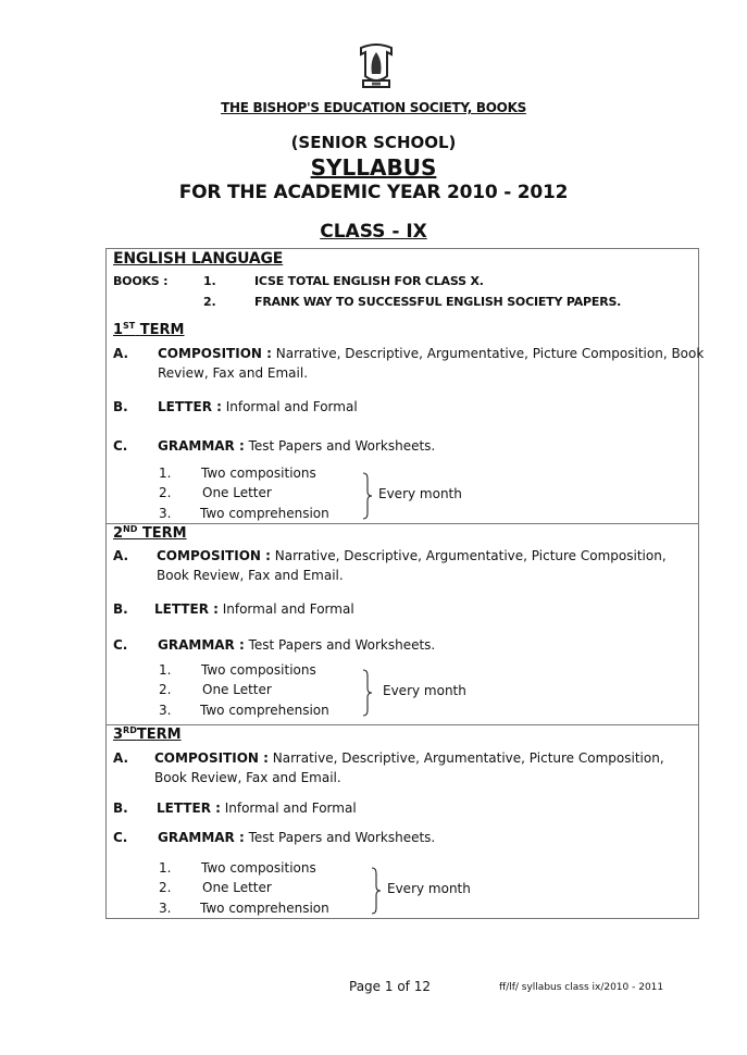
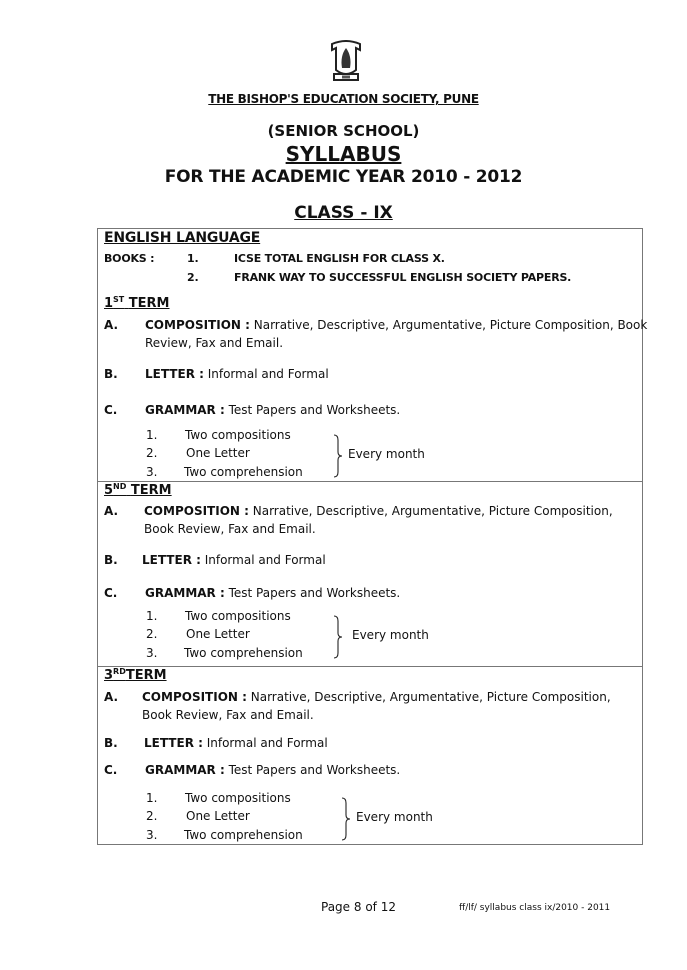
- THE BISHOP'S EDUCATION SOCIETY, BOOKS
+ THE BISHOP'S EDUCATION SOCIETY, PUNE
  (SENIOR SCHOOL)
  SYLLABUS
  FOR THE ACADEMIC YEAR 2010 - 2012
  CLASS - IX
  ENGLISH LANGUAGE
  BOOKS :
  1.
  ICSE TOTAL ENGLISH FOR CLASS X.
  2.
  FRANK WAY TO SUCCESSFUL ENGLISH SOCIETY PAPERS.
  1ST TERM
  A.
  COMPOSITION : Narrative, Descriptive, Argumentative, Picture Composition, Book
  Review, Fax and Email.
  B.
  LETTER : Informal and Formal
  C.
  GRAMMAR : Test Papers and Worksheets.
  1.
  Two compositions
  2.
  One Letter
  3.
  Two comprehension
  Every month
- 2ND TERM
+ 5ND TERM
  A.
  COMPOSITION : Narrative, Descriptive, Argumentative, Picture Composition,
  Book Review, Fax and Email.
  B.
  LETTER : Informal and Formal
  C.
  GRAMMAR : Test Papers and Worksheets.
  1.
  Two compositions
  2.
  One Letter
  3.
  Two comprehension
  Every month
  3RDTERM
  A.
  COMPOSITION : Narrative, Descriptive, Argumentative, Picture Composition,
  Book Review, Fax and Email.
  B.
  LETTER : Informal and Formal
  C.
  GRAMMAR : Test Papers and Worksheets.
  1.
  Two compositions
  2.
  One Letter
  3.
  Two comprehension
  Every month
- Page 1 of 12
+ Page 8 of 12
  ff/lf/ syllabus class ix/2010 - 2011
